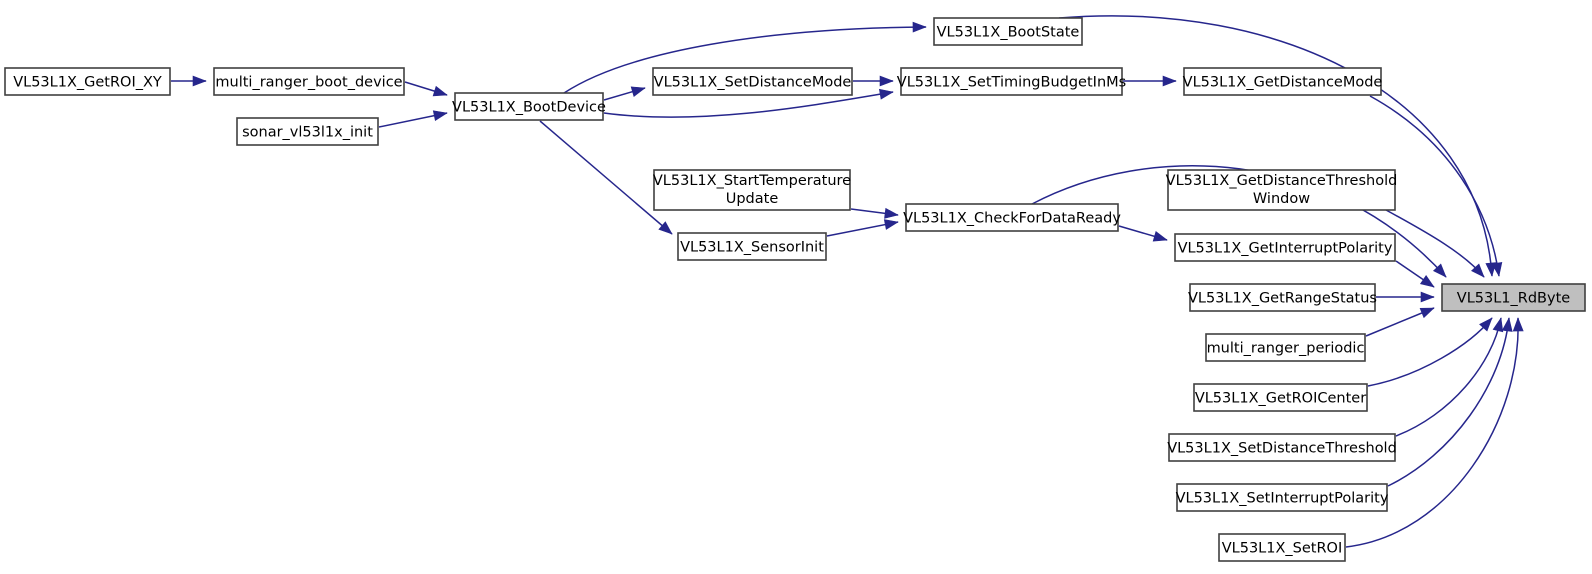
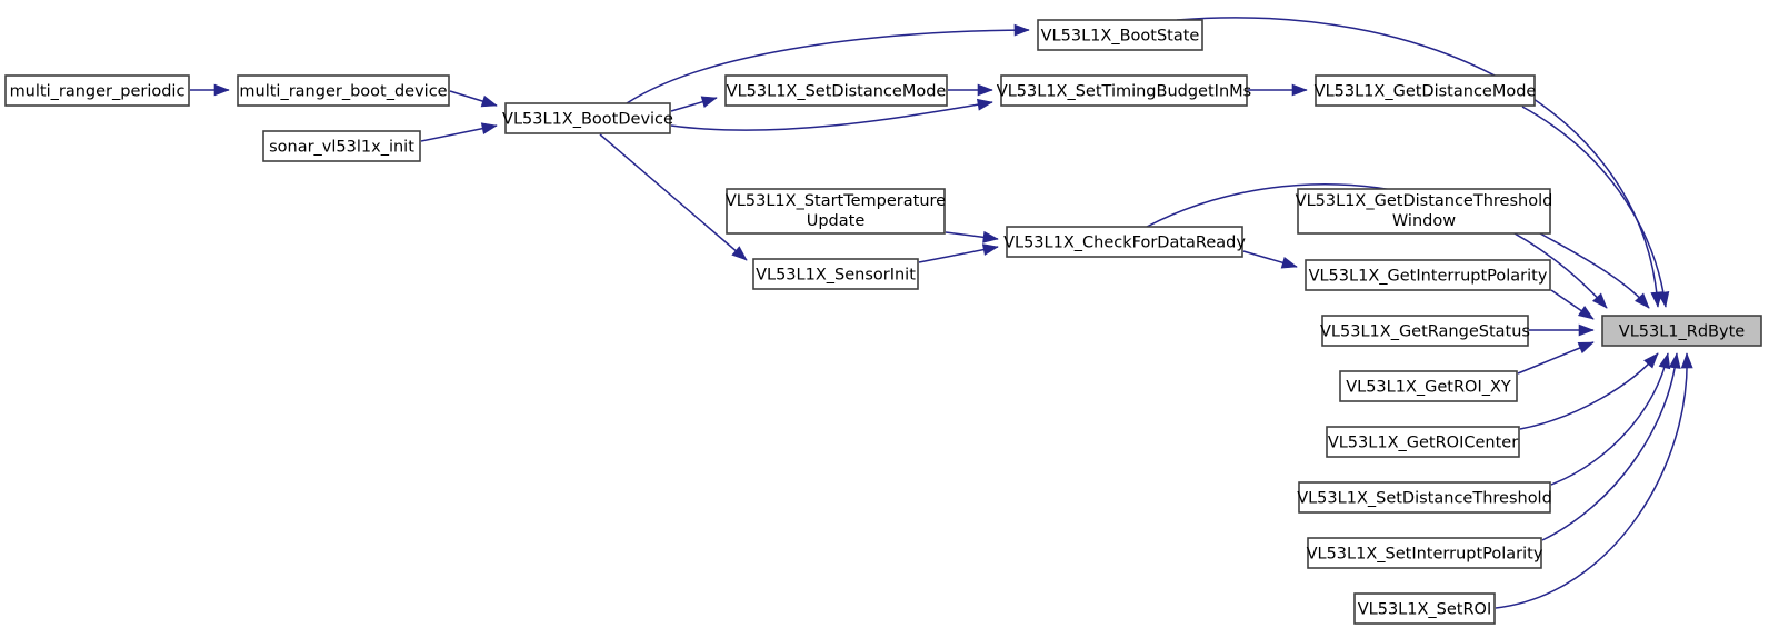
- VL53L1X_GetROI_XY
+ multi_ranger_periodic
  multi_ranger_boot_device
  sonar_vl53l1x_init
  VL53L1X_BootDevice
  VL53L1X_BootState
  VL53L1X_SetDistanceMode
  VL53L1X_SetTimingBudgetInMs
  VL53L1X_GetDistanceMode
  VL53L1X_StartTemperature
  Update
  VL53L1X_SensorInit
  VL53L1X_CheckForDataReady
  VL53L1X_GetDistanceThreshold
  Window
  VL53L1X_GetInterruptPolarity
  VL53L1X_GetRangeStatus
- multi_ranger_periodic
+ VL53L1X_GetROI_XY
  VL53L1X_GetROICenter
  VL53L1X_SetDistanceThreshold
  VL53L1X_SetInterruptPolarity
  VL53L1X_SetROI
  VL53L1_RdByte
